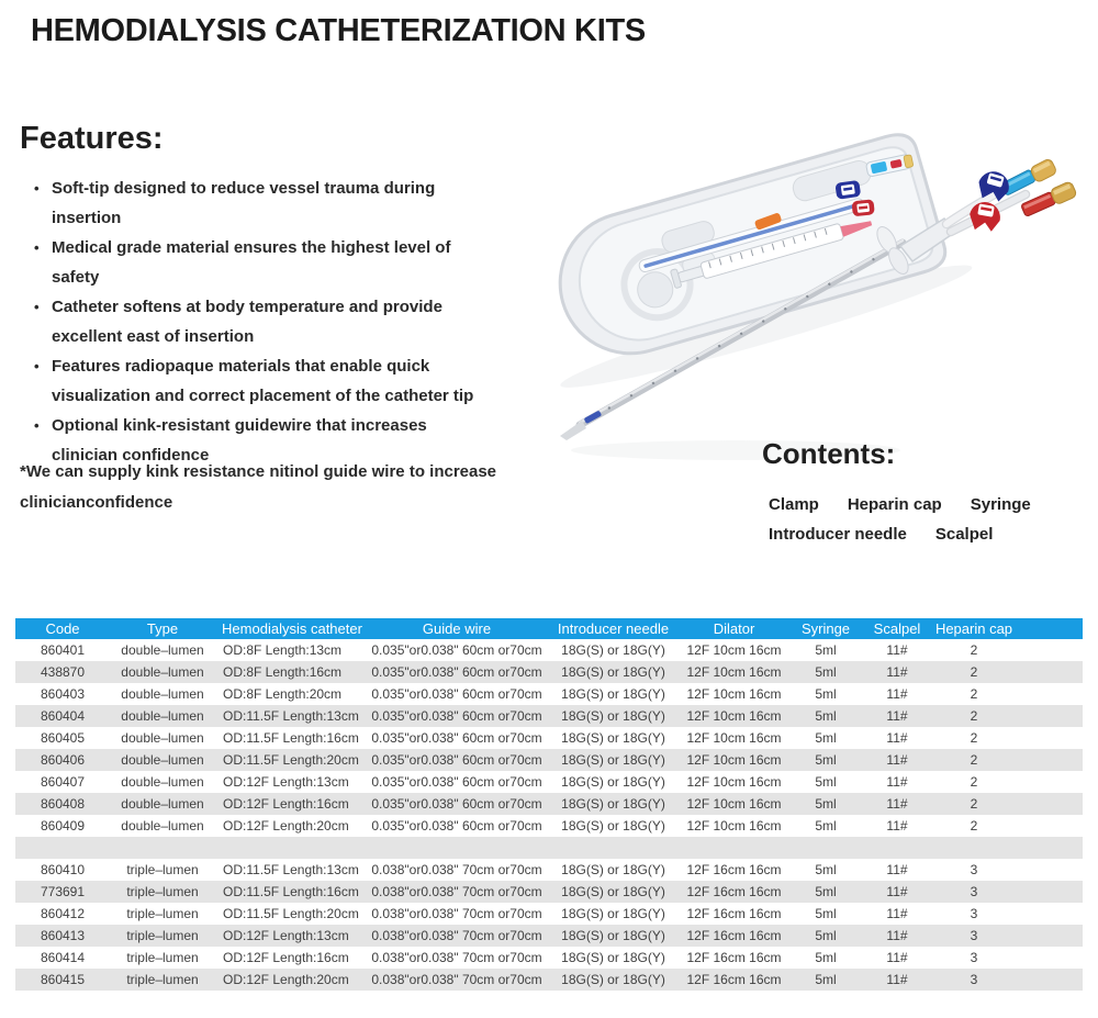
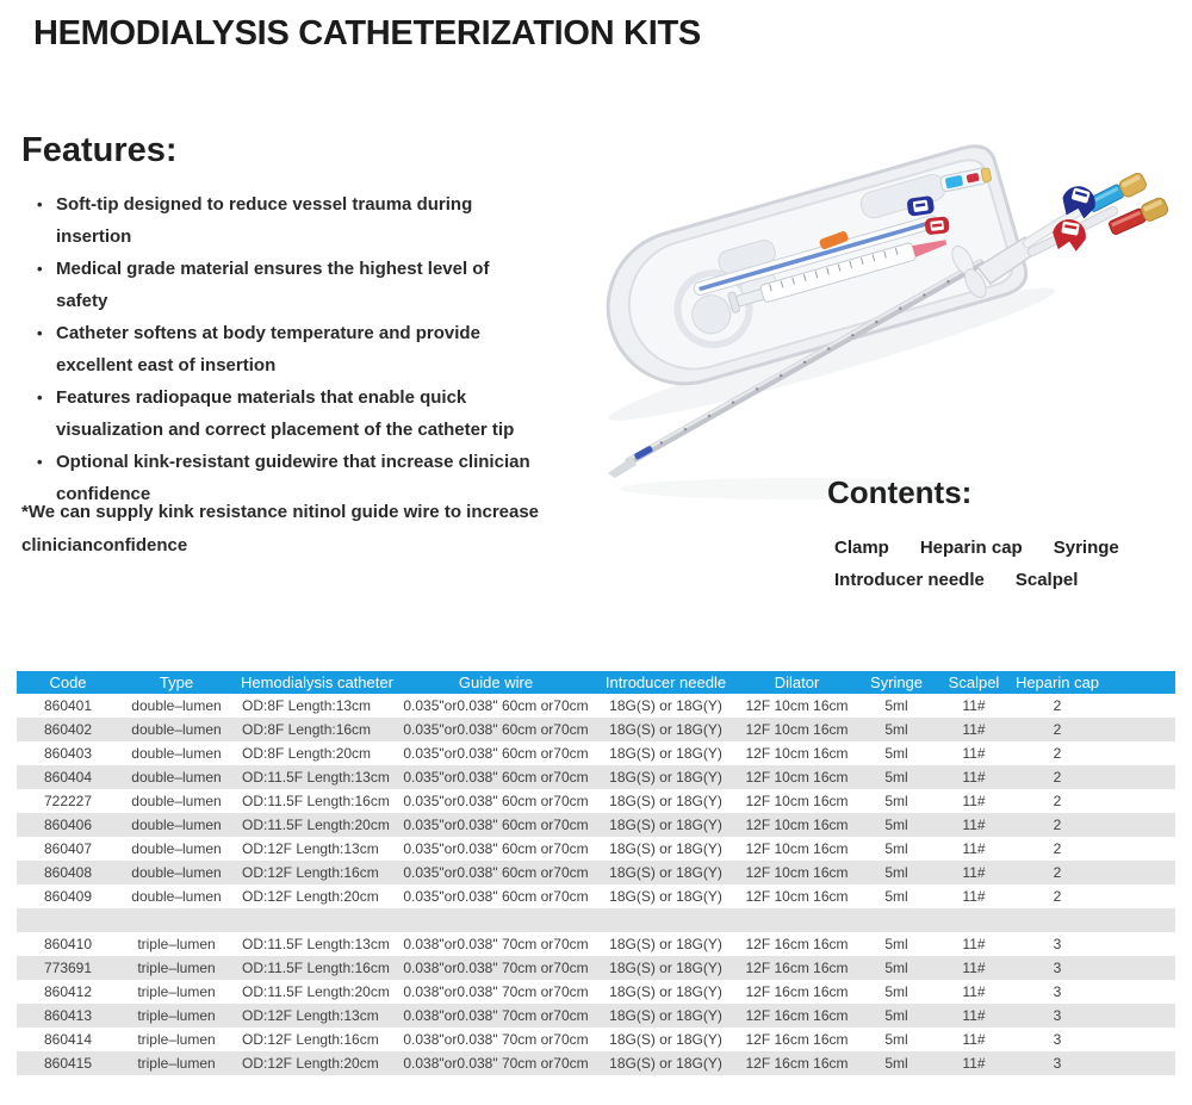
  HEMODIALYSIS CATHETERIZATION KITS
  Features:
  Soft-tip designed to reduce vessel trauma during insertion
  Medical grade material ensures the highest level of safety
  Catheter softens at body temperature and provide excellent east of insertion
  Features radiopaque materials that enable quick visualization and correct placement of the catheter tip
- Optional kink-resistant guidewire that increases clinician confidence
+ Optional kink-resistant guidewire that increase clinician confidence
  *We can supply kink resistance nitinol guide wire to increase clinicianconfidence
  Contents:
  Clamp
  Heparin cap
  Syringe
  Introducer needle
  Scalpel
  Code	Type	Hemodialysis catheter	Guide wire	Introducer needle	Dilator	Syringe	Scalpel	Heparin cap
  860401	double–lumen	OD:8F Length:13cm	0.035"or0.038" 60cm or70cm	18G(S) or 18G(Y)	12F 10cm 16cm	5ml	11#	2
- 438870	double–lumen	OD:8F Length:16cm	0.035"or0.038" 60cm or70cm	18G(S) or 18G(Y)	12F 10cm 16cm	5ml	11#	2
+ 860402	double–lumen	OD:8F Length:16cm	0.035"or0.038" 60cm or70cm	18G(S) or 18G(Y)	12F 10cm 16cm	5ml	11#	2
  860403	double–lumen	OD:8F Length:20cm	0.035"or0.038" 60cm or70cm	18G(S) or 18G(Y)	12F 10cm 16cm	5ml	11#	2
  860404	double–lumen	OD:11.5F Length:13cm	0.035"or0.038" 60cm or70cm	18G(S) or 18G(Y)	12F 10cm 16cm	5ml	11#	2
- 860405	double–lumen	OD:11.5F Length:16cm	0.035"or0.038" 60cm or70cm	18G(S) or 18G(Y)	12F 10cm 16cm	5ml	11#	2
+ 722227	double–lumen	OD:11.5F Length:16cm	0.035"or0.038" 60cm or70cm	18G(S) or 18G(Y)	12F 10cm 16cm	5ml	11#	2
  860406	double–lumen	OD:11.5F Length:20cm	0.035"or0.038" 60cm or70cm	18G(S) or 18G(Y)	12F 10cm 16cm	5ml	11#	2
  860407	double–lumen	OD:12F Length:13cm	0.035"or0.038" 60cm or70cm	18G(S) or 18G(Y)	12F 10cm 16cm	5ml	11#	2
  860408	double–lumen	OD:12F Length:16cm	0.035"or0.038" 60cm or70cm	18G(S) or 18G(Y)	12F 10cm 16cm	5ml	11#	2
  860409	double–lumen	OD:12F Length:20cm	0.035"or0.038" 60cm or70cm	18G(S) or 18G(Y)	12F 10cm 16cm	5ml	11#	2
  860410	triple–lumen	OD:11.5F Length:13cm	0.038"or0.038" 70cm or70cm	18G(S) or 18G(Y)	12F 16cm 16cm	5ml	11#	3
  773691	triple–lumen	OD:11.5F Length:16cm	0.038"or0.038" 70cm or70cm	18G(S) or 18G(Y)	12F 16cm 16cm	5ml	11#	3
  860412	triple–lumen	OD:11.5F Length:20cm	0.038"or0.038" 70cm or70cm	18G(S) or 18G(Y)	12F 16cm 16cm	5ml	11#	3
  860413	triple–lumen	OD:12F Length:13cm	0.038"or0.038" 70cm or70cm	18G(S) or 18G(Y)	12F 16cm 16cm	5ml	11#	3
  860414	triple–lumen	OD:12F Length:16cm	0.038"or0.038" 70cm or70cm	18G(S) or 18G(Y)	12F 16cm 16cm	5ml	11#	3
  860415	triple–lumen	OD:12F Length:20cm	0.038"or0.038" 70cm or70cm	18G(S) or 18G(Y)	12F 16cm 16cm	5ml	11#	3
